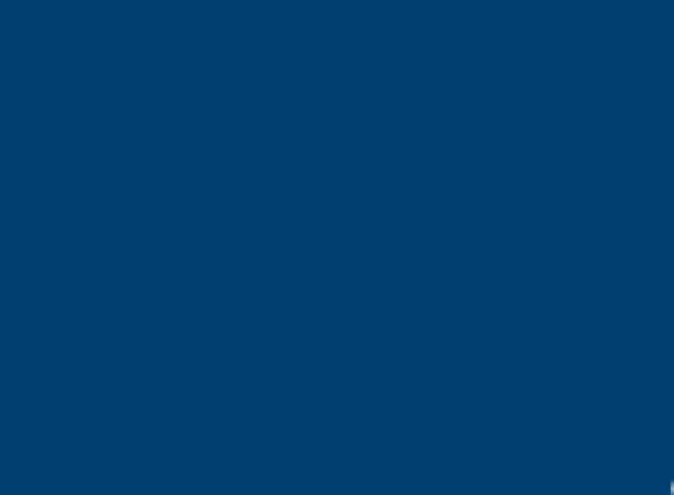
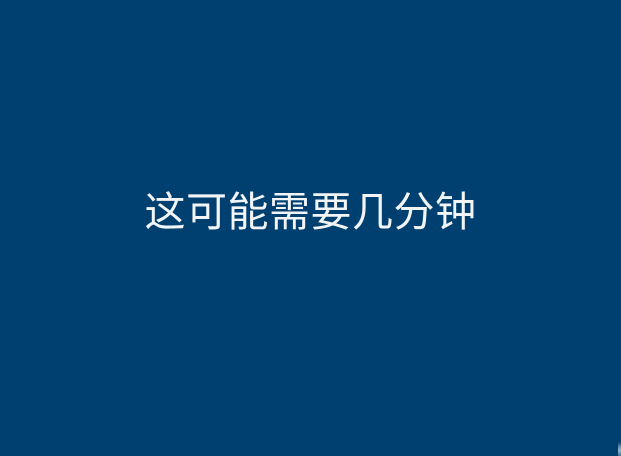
+ 这可能需要几分钟
